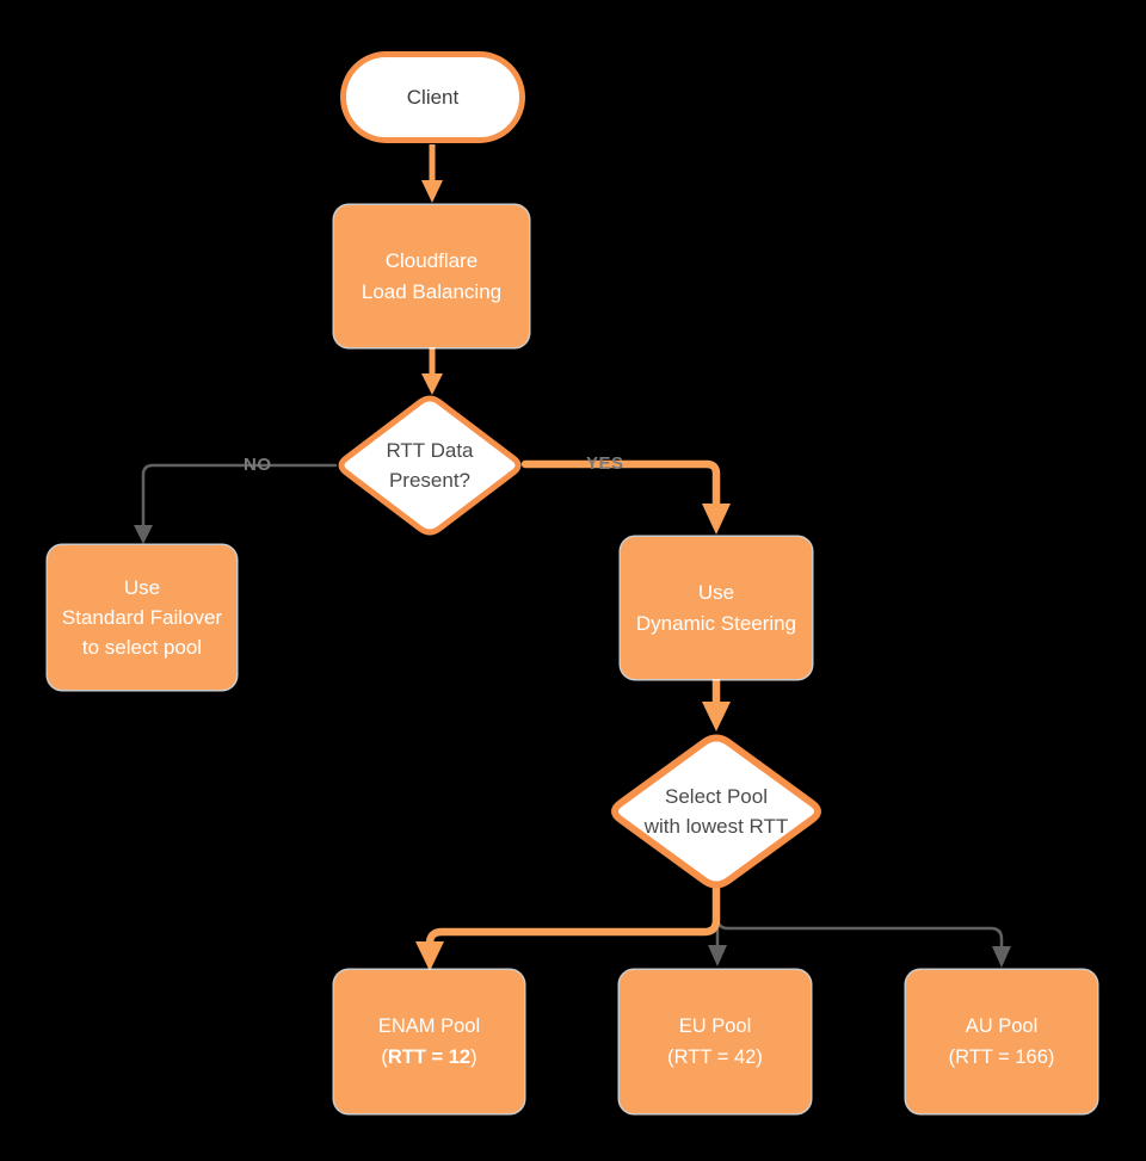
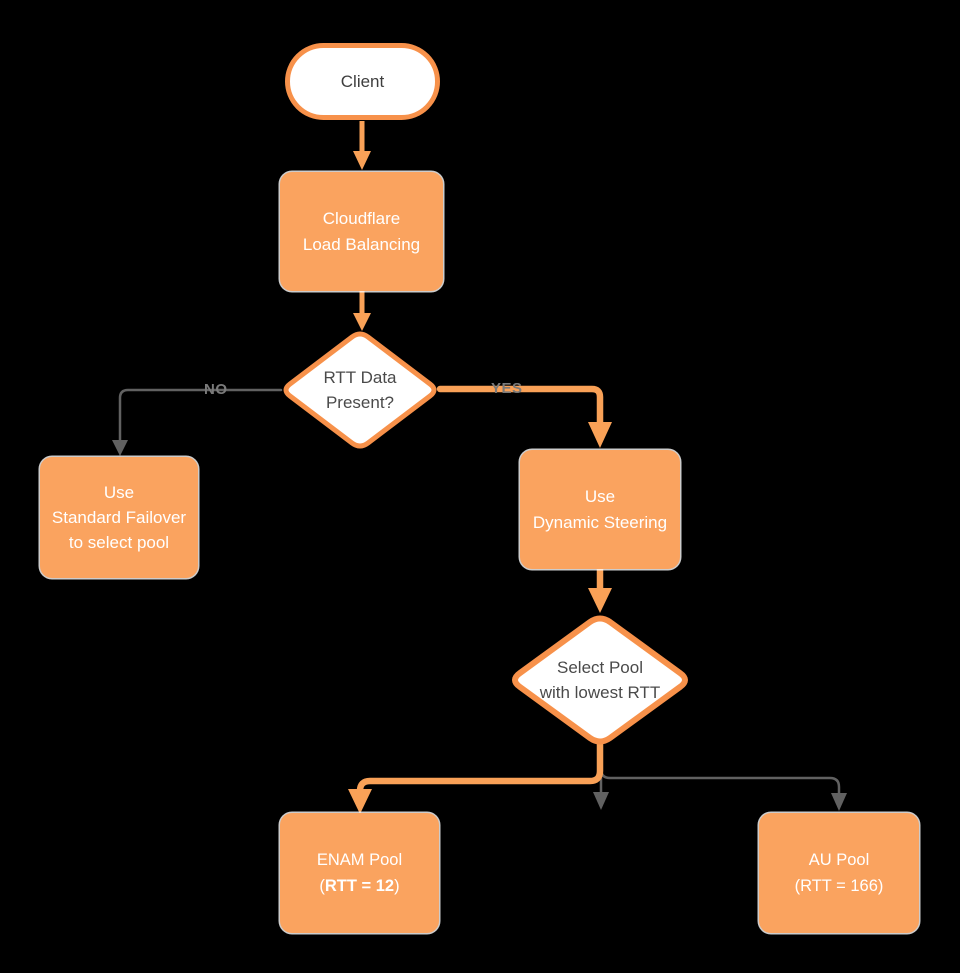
  Client
  Cloudflare
  Load Balancing
  RTT Data
  Present?
  NO
  YES
  Use
  Standard Failover
  to select pool
  Use
  Dynamic Steering
  Select Pool
  with lowest RTT
  ENAM Pool
  (RTT = 12)
- EU Pool
- (RTT = 42)
  AU Pool
  (RTT = 166)
